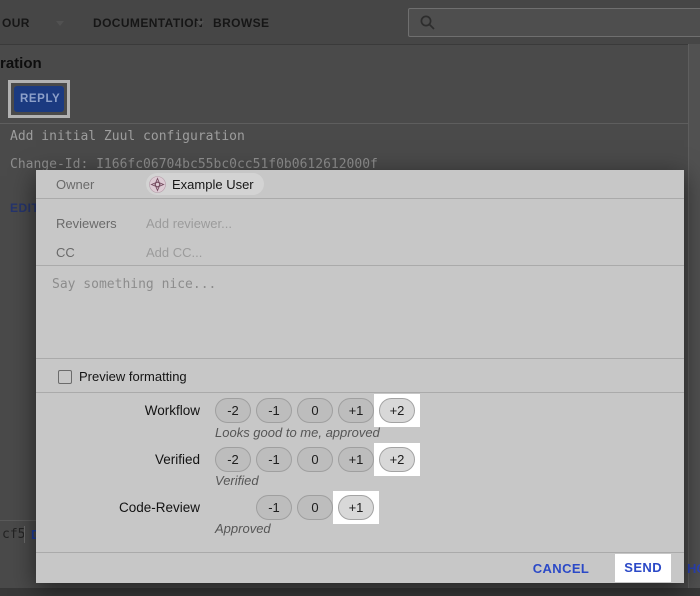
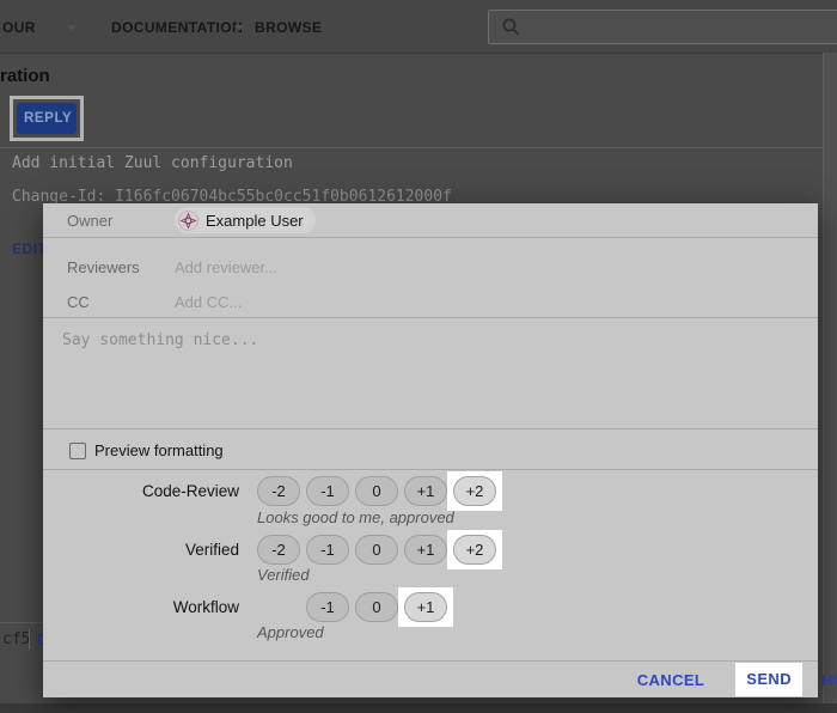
  OUR
  DOCUMENTATION
  BROWSE
  ration
  REPLY
  Add initial Zuul configuration
  Change-Id: I166fc06704bc55bc0cc51f0b0612612000f
  EDI
  cf5
  Owner
  Example User
  Reviewers
  Add reviewer...
  CC
  Add CC...
  Say something nice...
  Preview formatting
- Workflow
+ Code-Review
  -2
  -1
  0
  +1
  +2
  Looks good to me, approved
  Verified
  -2
  -1
  0
  +1
  +2
  Verified
- Code-Review
+ Workflow
  -1
  0
  +1
  Approved
  CANCEL
  SEND
